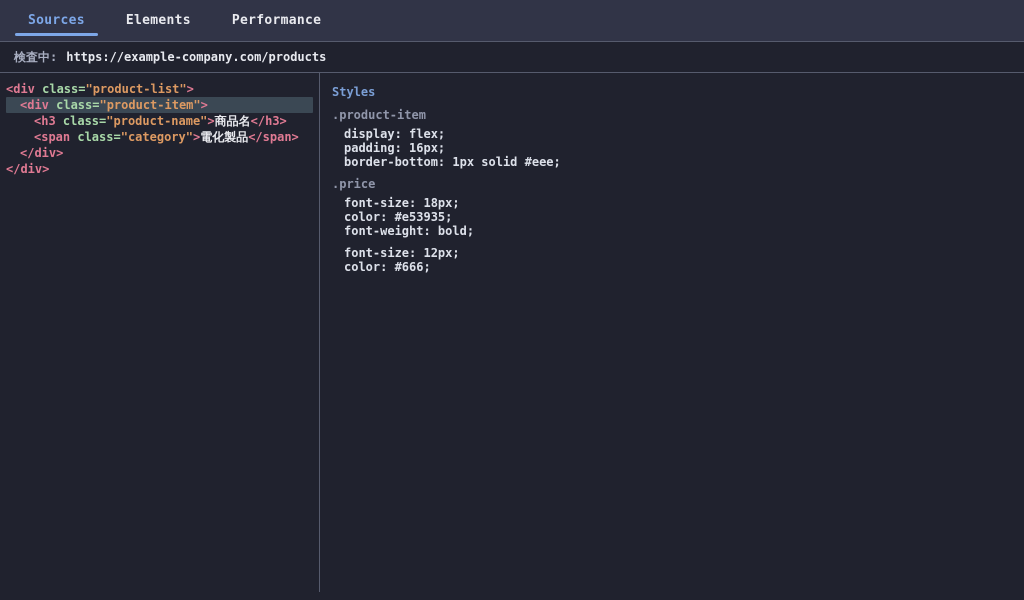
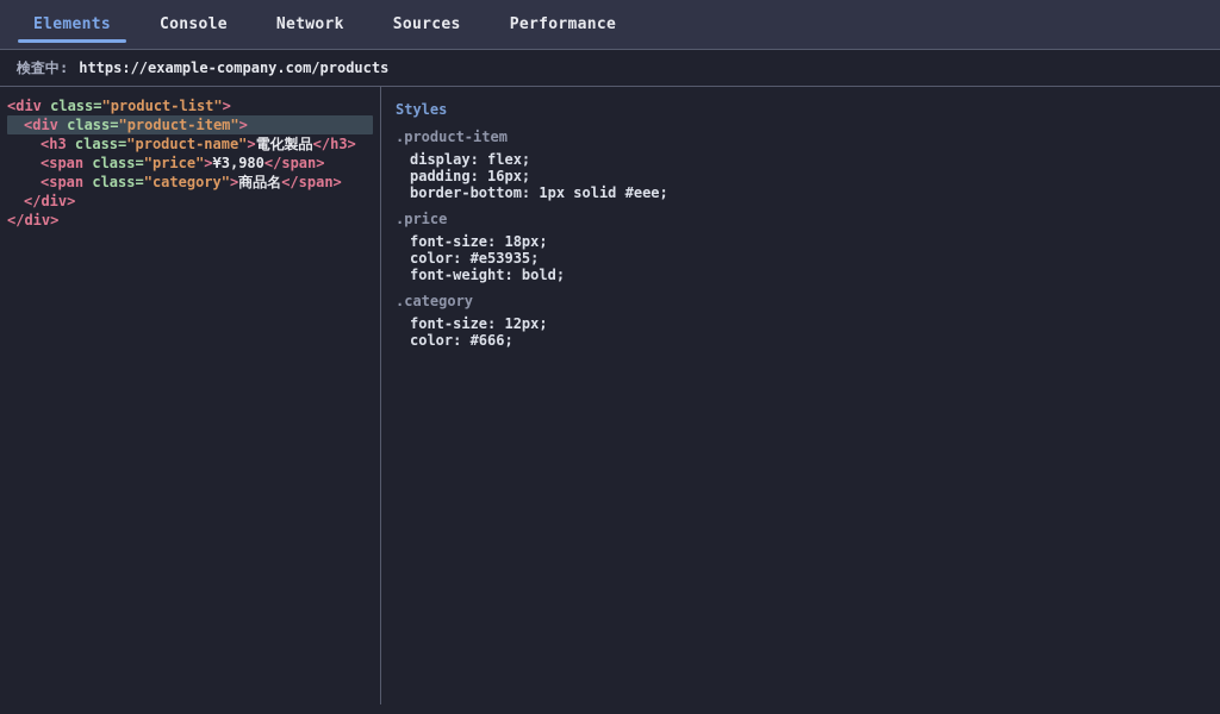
- Sources
+ Elements
+ Console
+ Network
- Elements
+ Sources
  Performance
  検査中:
  https://example-company.com/products
  <div class="product-list">
  <div class="product-item">
- <h3 class="product-name">商品名</h3>
+ <h3 class="product-name">電化製品</h3>
+ <span class="price">¥3,980</span>
- <span class="category">電化製品</span>
+ <span class="category">商品名</span>
  </div>
  </div>
  Styles
  .product-item
  display: flex;
  padding: 16px;
  border-bottom: 1px solid #eee;
  .price
  font-size: 18px;
  color: #e53935;
  font-weight: bold;
+ .category
  font-size: 12px;
  color: #666;
